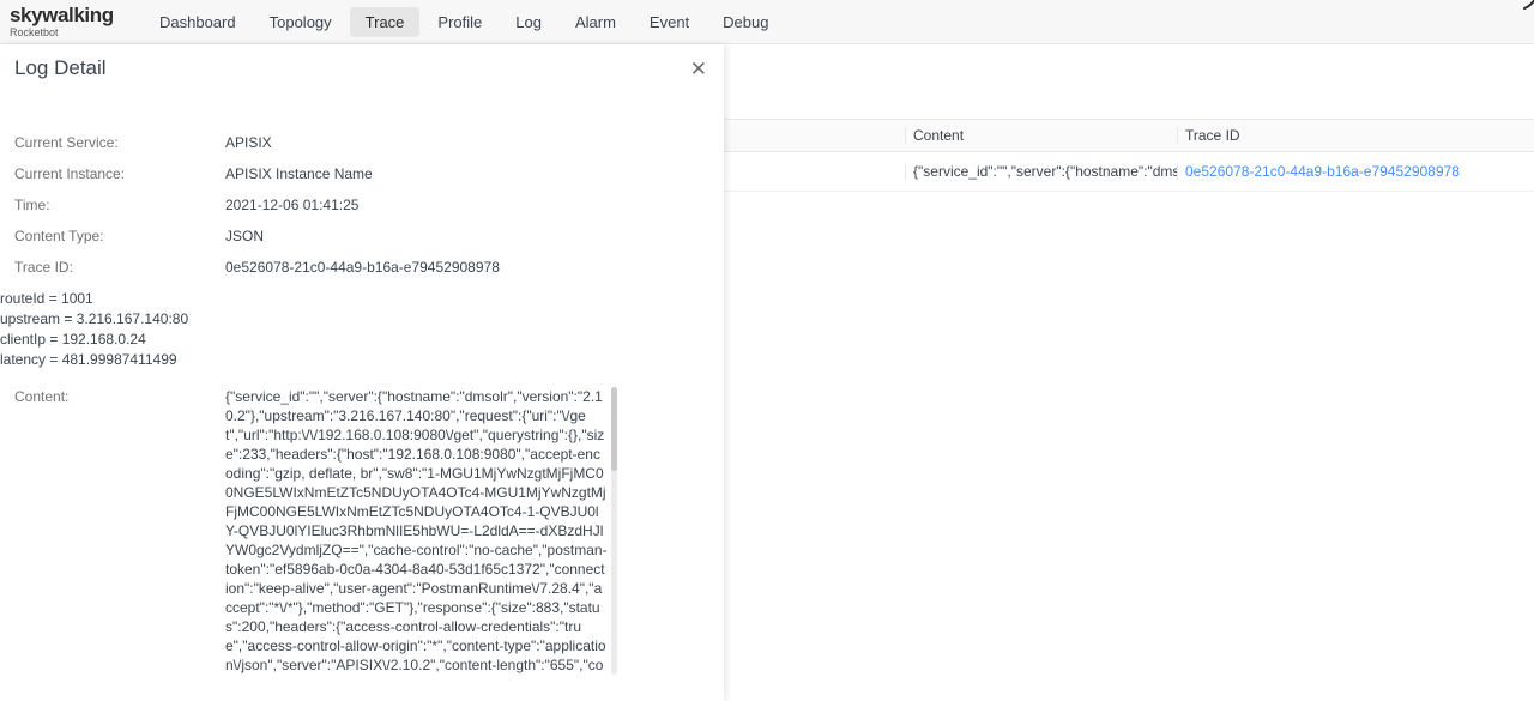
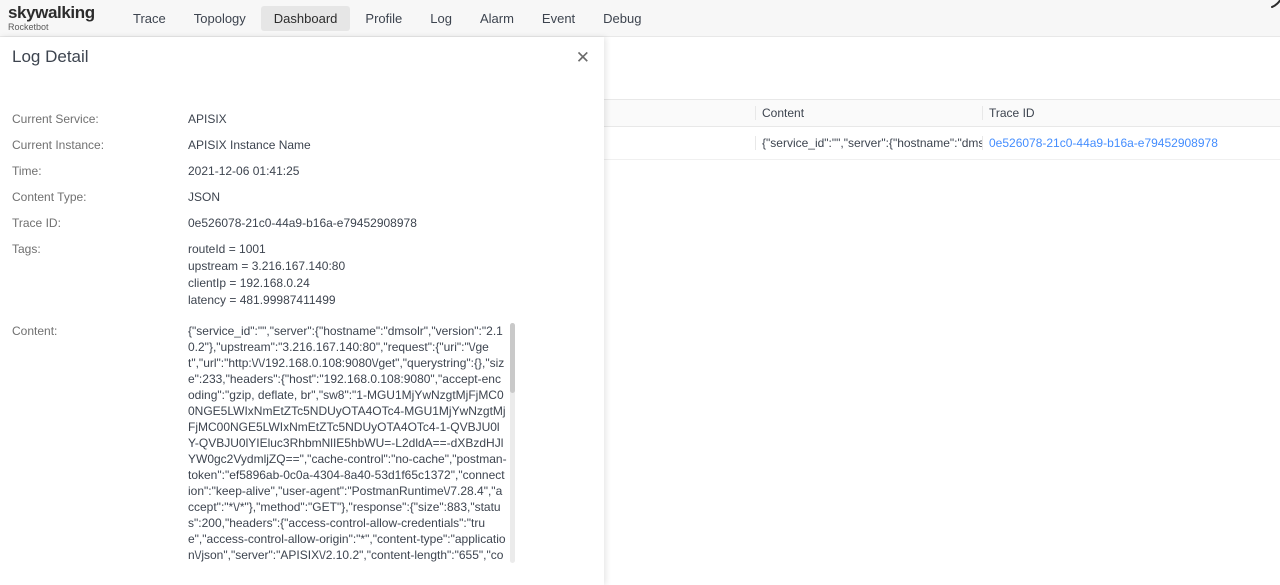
  skywalking
  Rocketbot
- Dashboard
+ Trace
  Topology
- Trace
+ Dashboard
  Profile
  Log
  Alarm
  Event
  Debug
  Content
  Trace ID
  {"service_id":"","server":{"hostname":"dms
  0e526078-21c0-44a9-b16a-e79452908978
  Log Detail
  ✕
  Current Service:
  APISIX
  Current Instance:
  APISIX Instance Name
  Time:
  2021-12-06 01:41:25
  Content Type:
  JSON
  Trace ID:
  0e526078-21c0-44a9-b16a-e79452908978
+ Tags:
  routeId = 1001
  upstream = 3.216.167.140:80
  clientIp = 192.168.0.24
  latency = 481.99987411499
  Content:
  {"service_id":"","server":{"hostname":"dmsolr","version":"2.10.2"},"upstream":"3.216.167.140:80","request":{"uri":"\/get","url":"http:\/\/192.168.0.108:9080\/get","querystring":{},"size":233,"headers":{"host":"192.168.0.108:9080","accept-encoding":"gzip, deflate, br","sw8":"1-MGU1MjYwNzgtMjFjMC00NGE5LWIxNmEtZTc5NDUyOTA4OTc4-MGU1MjYwNzgtMjFjMC00NGE5LWIxNmEtZTc5NDUyOTA4OTc4-1-QVBJU0lY-QVBJU0lYIEluc3RhbmNlIE5hbWU=-L2dldA==-dXBzdHJlYW0gc2VydmljZQ==","cache-control":"no-cache","postman-token":"ef5896ab-0c0a-4304-8a40-53d1f65c1372","connection":"keep-alive","user-agent":"PostmanRuntime\/7.28.4","accept":"*\/*"},"method":"GET"},"response":{"size":883,"status":200,"headers":{"access-control-allow-credentials":"true","access-control-allow-origin":"*","content-type":"application\/json","server":"APISIX\/2.10.2","content-length":"655","co
